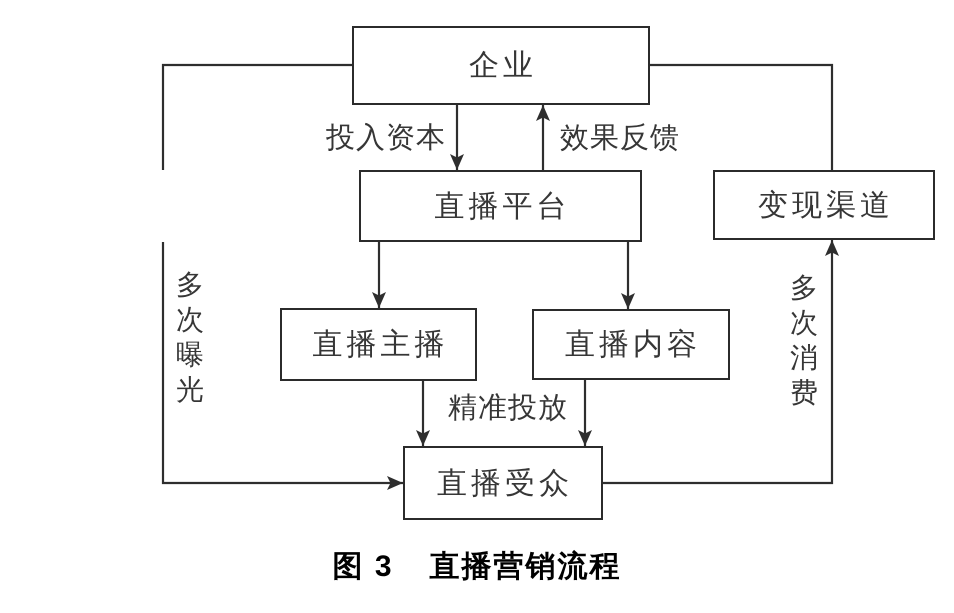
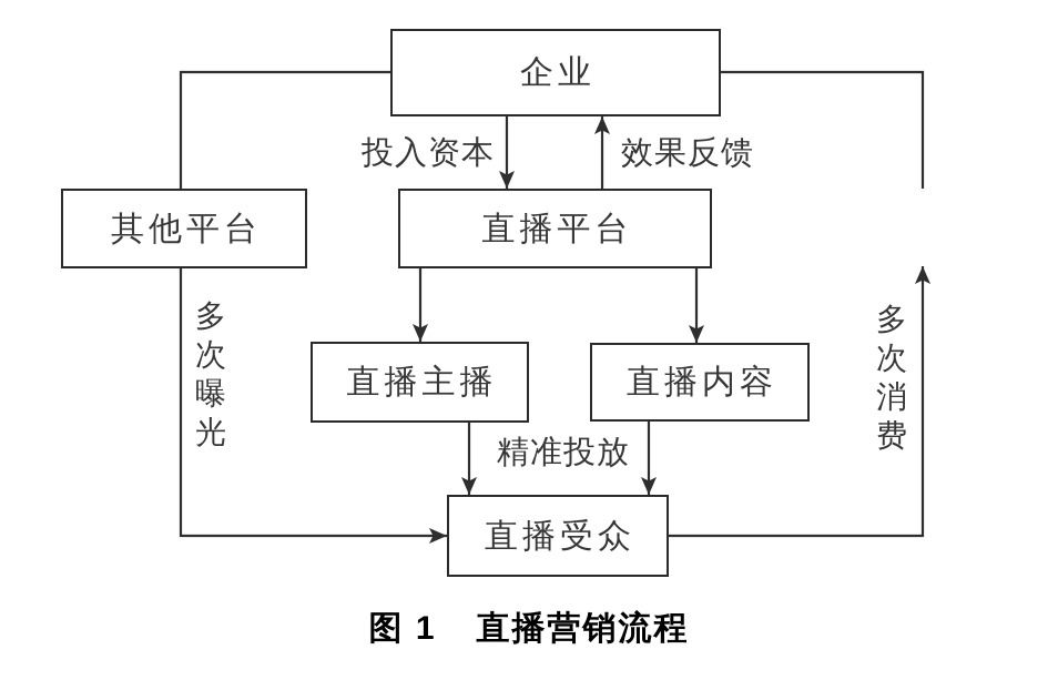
  企业
+ 其他平台
  直播平台
- 变现渠道
  直播主播
  直播内容
  直播受众
  投入资本
  效果反馈
  精准投放
  多次曝光
  多次消费
- 图 3 直播营销流程
+ 图 1 直播营销流程
